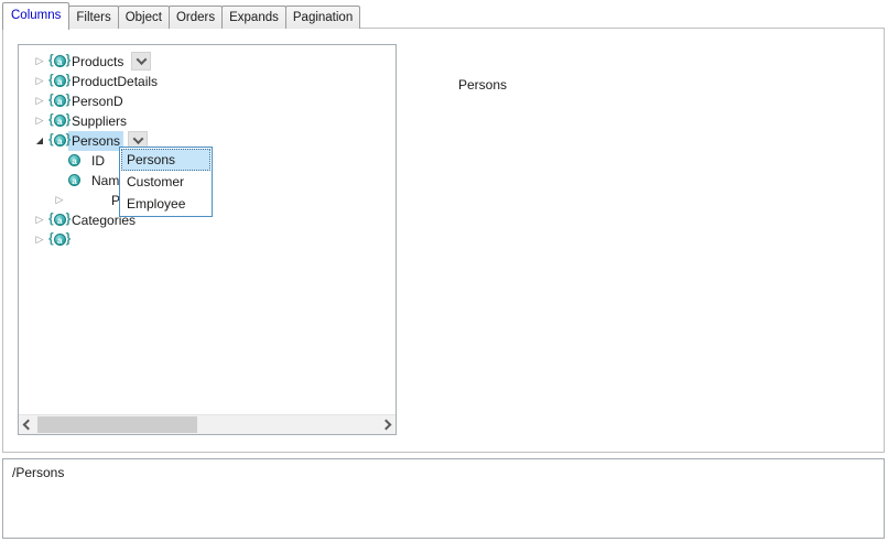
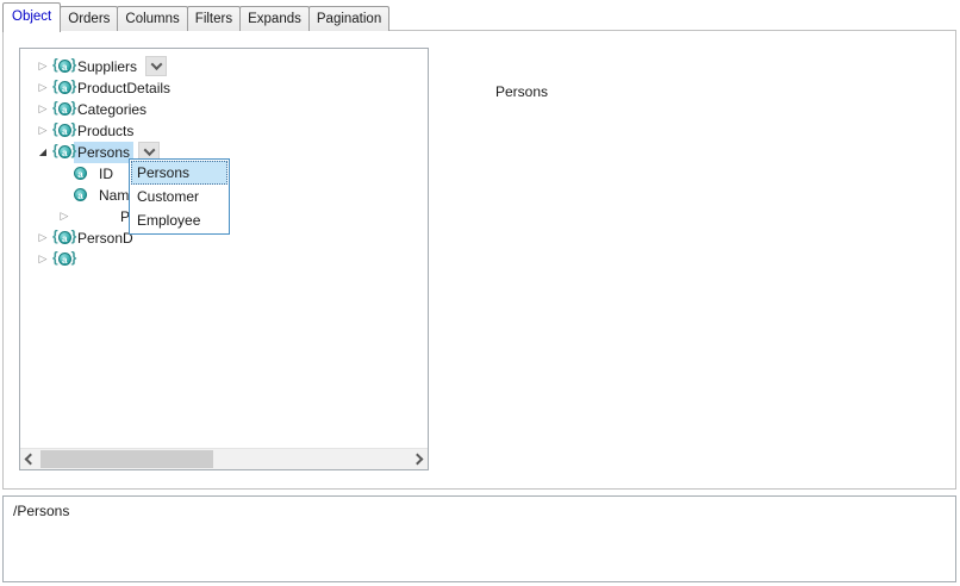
- Columns
+ Object
- Filters
+ Orders
- Object
+ Columns
- Orders
+ Filters
  Expands
  Pagination
  ▷
  { a }
- Products
+ Suppliers
  ▷
  { a }
  ProductDetails
  ▷
  { a }
- PersonD
+ Categories
  ▷
  { a }
- Suppliers
+ Products
  ◢
  { a }
  Persons
  a
  ID
  a
  Nam
  ▷
  ▷
  { a }
- Categories
+ PersonD
  ▷
  { a }
  Persons
  Customer
  Employee
  Persons
  /Persons
